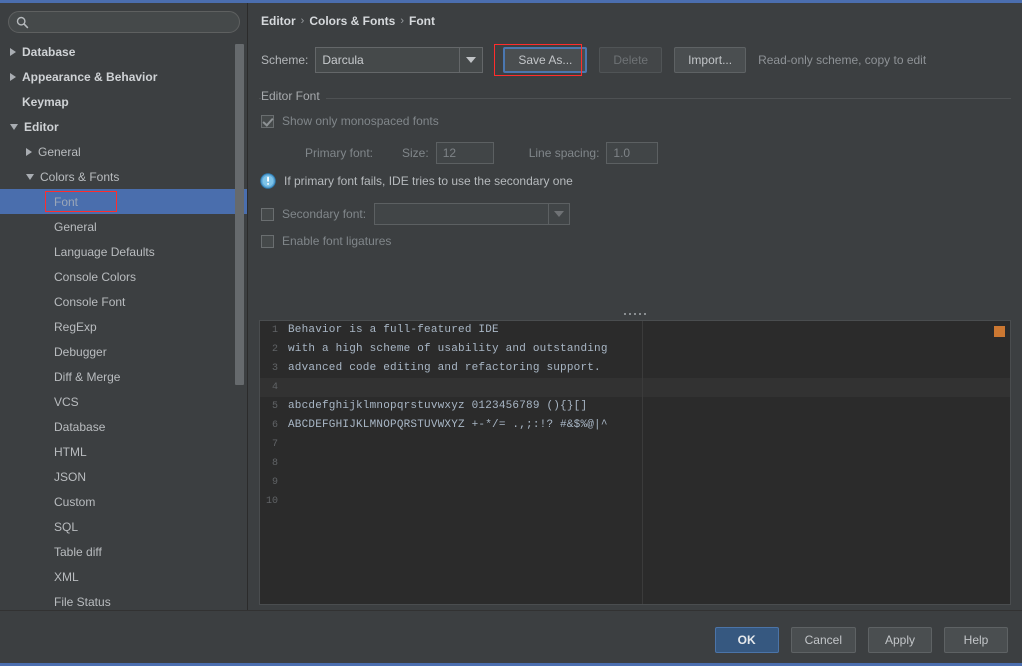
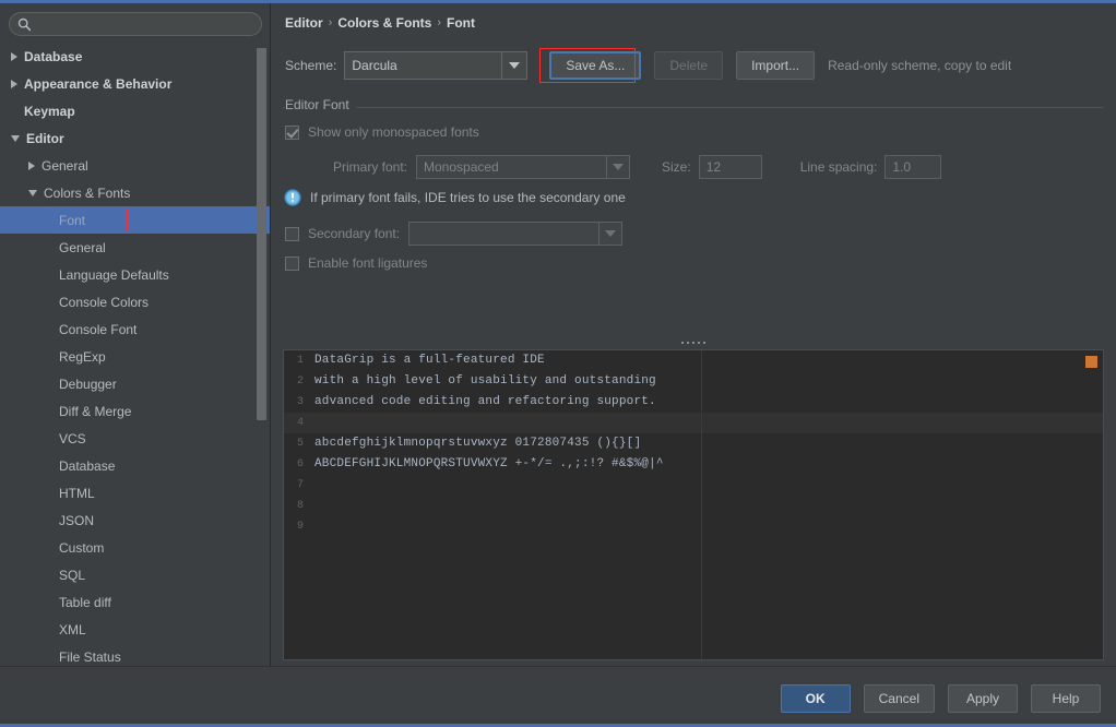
  Database
  Appearance & Behavior
  Keymap
  Editor
  General
  Colors & Fonts
  Font
  General
  Language Defaults
  Console Colors
  Console Font
  RegExp
  Debugger
  Diff & Merge
  VCS
  Database
  HTML
  JSON
  Custom
  SQL
  Table diff
  XML
  File Status
  Editor
  ›
  Colors & Fonts
  ›
  Font
  Scheme:
  Darcula
  Save As...
  Delete
  Import...
  Read-only scheme, copy to edit
  Editor Font
  Show only monospaced fonts
  Primary font:
+ Monospaced
  Size:
  12
  Line spacing:
  1.0
  If primary font fails, IDE tries to use the secondary one
  Secondary font:
  Enable font ligatures
  1
- Behavior is a full-featured IDE
+ DataGrip is a full-featured IDE
  2
- with a high scheme of usability and outstanding
+ with a high level of usability and outstanding
  3
  advanced code editing and refactoring support.
  4
  5
- abcdefghijklmnopqrstuvwxyz 0123456789 (){}[]
+ abcdefghijklmnopqrstuvwxyz 0172807435 (){}[]
  6
  ABCDEFGHIJKLMNOPQRSTUVWXYZ +-*/= .,;:!? #&$%@|^
  7
  8
  9
- 10
  OK
  Cancel
  Apply
  Help
